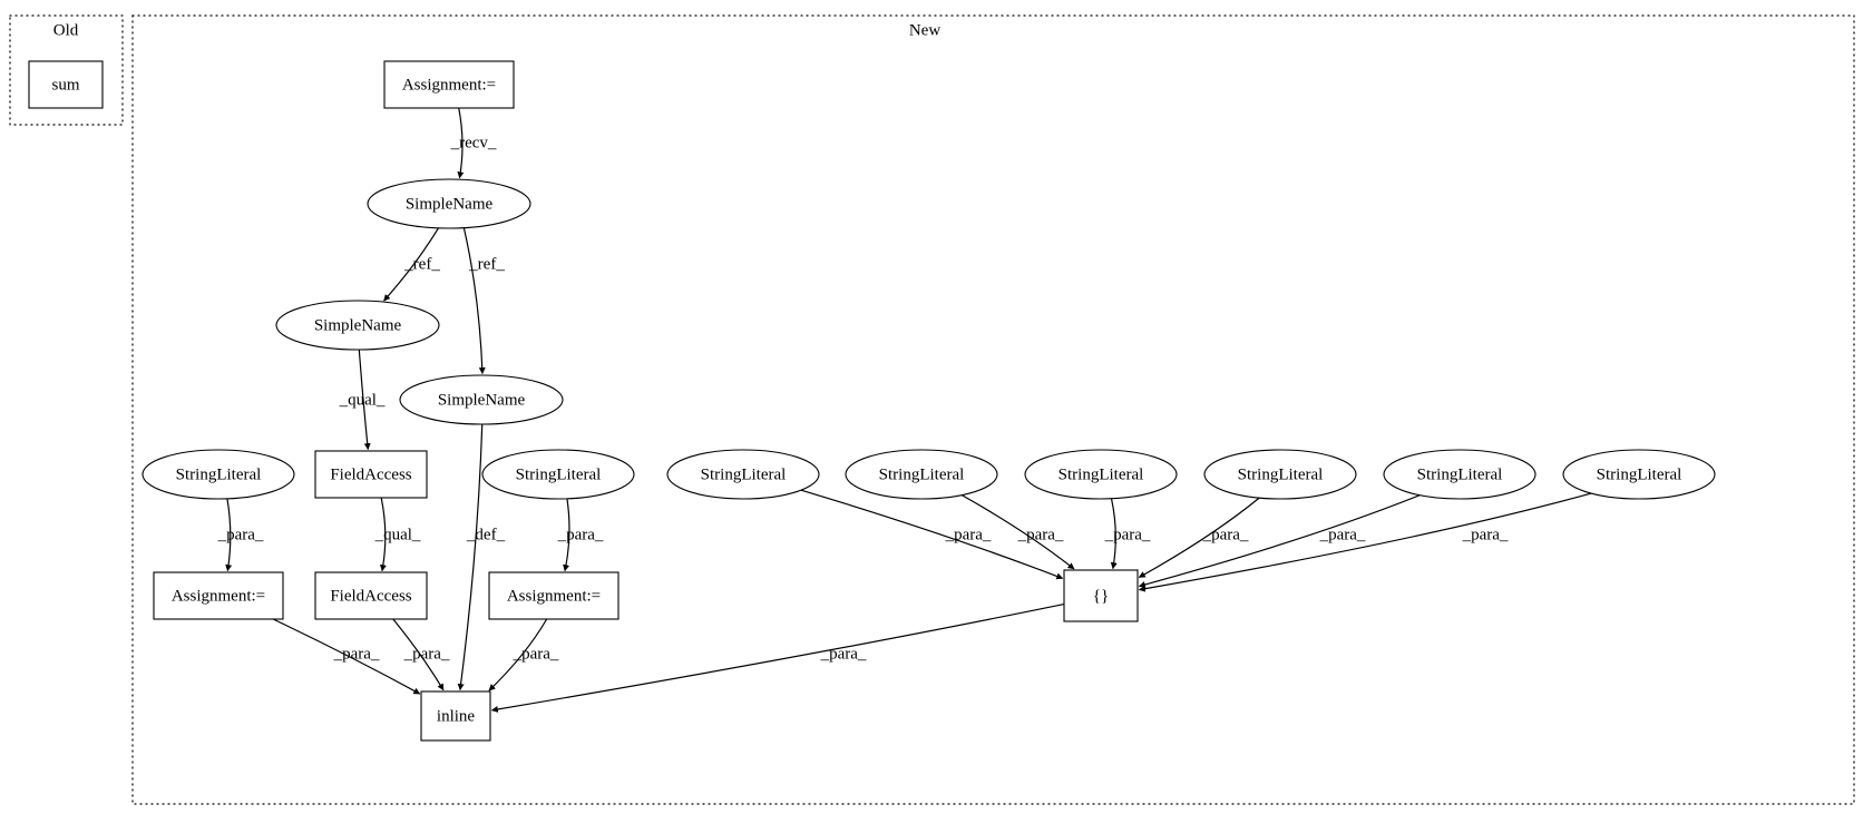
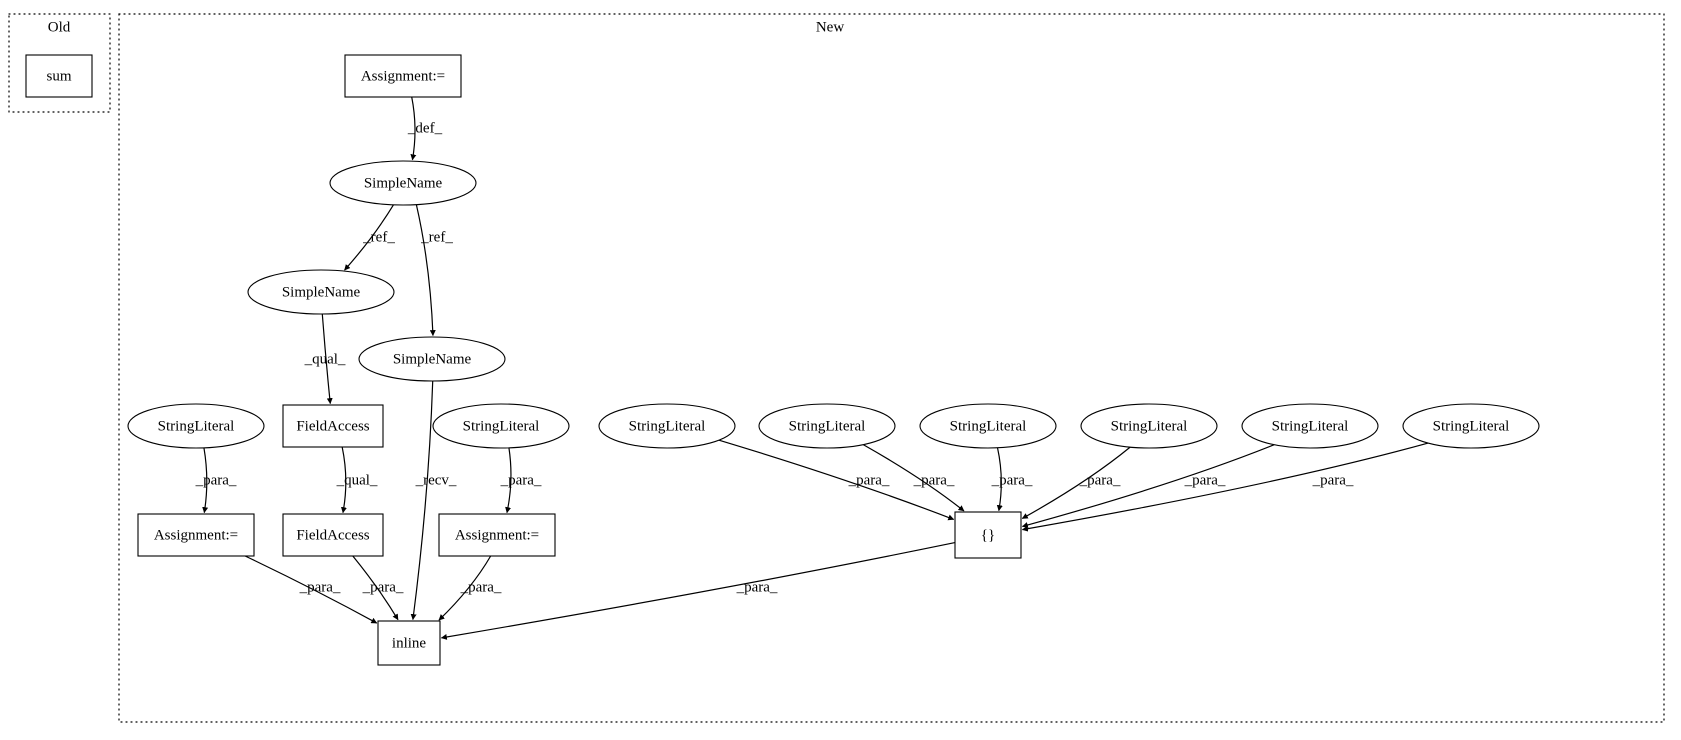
  Old
  New
  sum
  Assignment:=
  SimpleName
  SimpleName
  SimpleName
  StringLiteral
  FieldAccess
  StringLiteral
  StringLiteral
  StringLiteral
  StringLiteral
  StringLiteral
  StringLiteral
  StringLiteral
  Assignment:=
  FieldAccess
  Assignment:=
  {}
  inline
- _recv_
+ _def_
  _ref_
  _ref_
  _qual_
- _def_
+ _recv_
  _para_
  _qual_
  _para_
  _para_
  _para_
  _para_
  _para_
  _para_
  _para_
  _para_
  _para_
  _para_
  _para_
